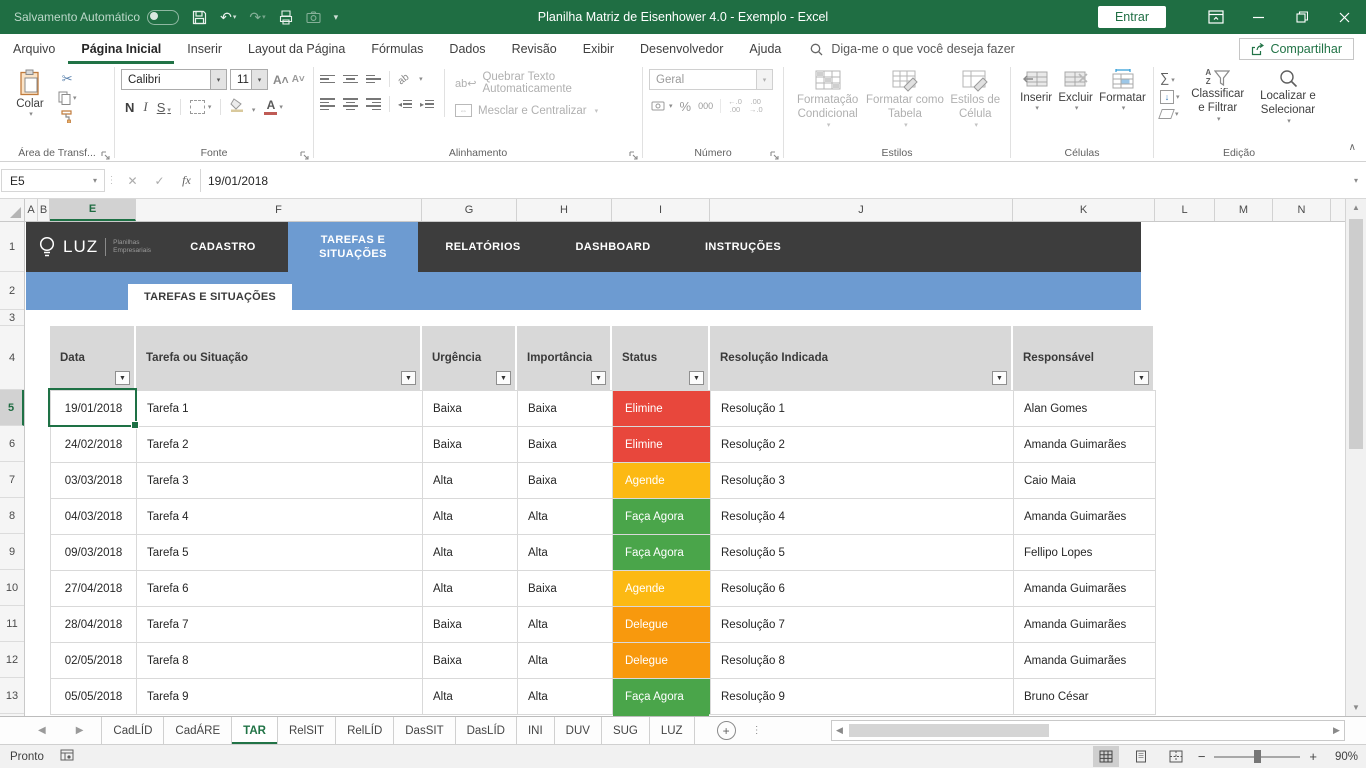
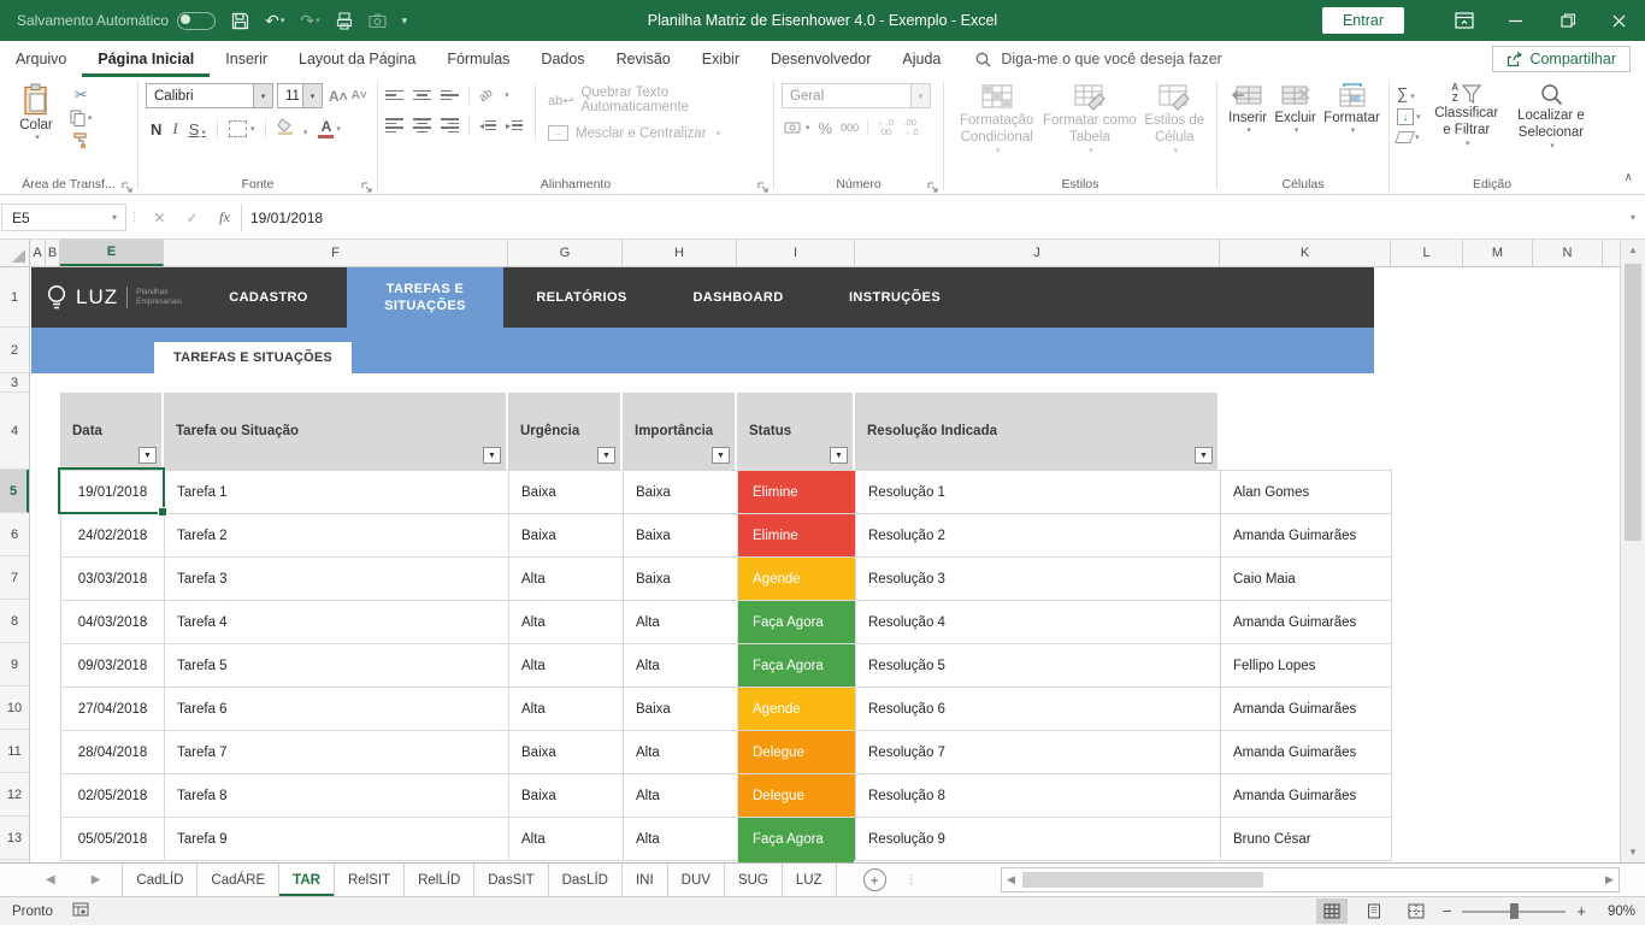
  Salvamento Automático
  ↶
  ↷
  ▾
  Planilha Matriz de Eisenhower 4.0 - Exemplo - Excel
  Entrar
  Arquivo
  Página Inicial
  Inserir
  Layout da Página
  Fórmulas
  Dados
  Revisão
  Exibir
  Desenvolvedor
  Ajuda
  Diga-me o que você deseja fazer
  Compartilhar
  Colar
  ✂
  Área de Transf...
  Calibri
  11
  A˄
  A˅
  N
  I
  A
  Fonte
  ◂
  ▸
  ab↩
  Quebrar Texto Automaticamente
  ⇔
  Mesclar e Centralizar
  Alinhamento
  Geral
  %
  000
  ←.0
  .00
  .00
  →.0
  Número
  Formatação Condicional
  Formatar como Tabela
  Estilos de Célula
  Estilos
  Inserir
  Excluir
  Formatar
  Células
  ↓
  A
  Z
  Classificar e Filtrar
  Localizar e Selecionar
  Edição
  ∧
  E5
  ▾
  ⋮
  ✕
  ✓
  fx
  19/01/2018
  ▾
  A
  B
  E
  F
  G
  H
  I
  J
  K
  L
  M
  N
  1
  2
  3
  4
  5
  6
  7
  8
  9
  10
  11
  12
  13
  LUZ
  CADASTRO
  TAREFAS E SITUAÇÕES
  RELATÓRIOS
  DASHBOARD
  INSTRUÇÕES
  TAREFAS E SITUAÇÕES
  Data
  Tarefa ou Situação
  Urgência
  Importância
  Status
  Resolução Indicada
- Responsável
  19/01/2018
  Tarefa 1
  Baixa
  Baixa
  Elimine
  Resolução 1
  Alan Gomes
  24/02/2018
  Tarefa 2
  Baixa
  Baixa
  Elimine
  Resolução 2
  Amanda Guimarães
  03/03/2018
  Tarefa 3
  Alta
  Baixa
  Agende
  Resolução 3
  Caio Maia
  04/03/2018
  Tarefa 4
  Alta
  Alta
  Faça Agora
  Resolução 4
  Amanda Guimarães
  09/03/2018
  Tarefa 5
  Alta
  Alta
  Faça Agora
  Resolução 5
  Fellipo Lopes
  27/04/2018
  Tarefa 6
  Alta
  Baixa
  Agende
  Resolução 6
  Amanda Guimarães
  28/04/2018
  Tarefa 7
  Baixa
  Alta
  Delegue
  Resolução 7
  Amanda Guimarães
  02/05/2018
  Tarefa 8
  Baixa
  Alta
  Delegue
  Resolução 8
  Amanda Guimarães
  05/05/2018
  Tarefa 9
  Alta
  Alta
  Faça Agora
  Resolução 9
  Bruno César
  ▲
  ▼
  ◀
  ▶
  CadLÍD
  CadÁRE
  TAR
  RelSIT
  RelLÍD
  DasSIT
  DasLÍD
  INI
  DUV
  SUG
  LUZ
  +
  ⋮
  ◀
  ▶
  Pronto
  −
  +
  90%
